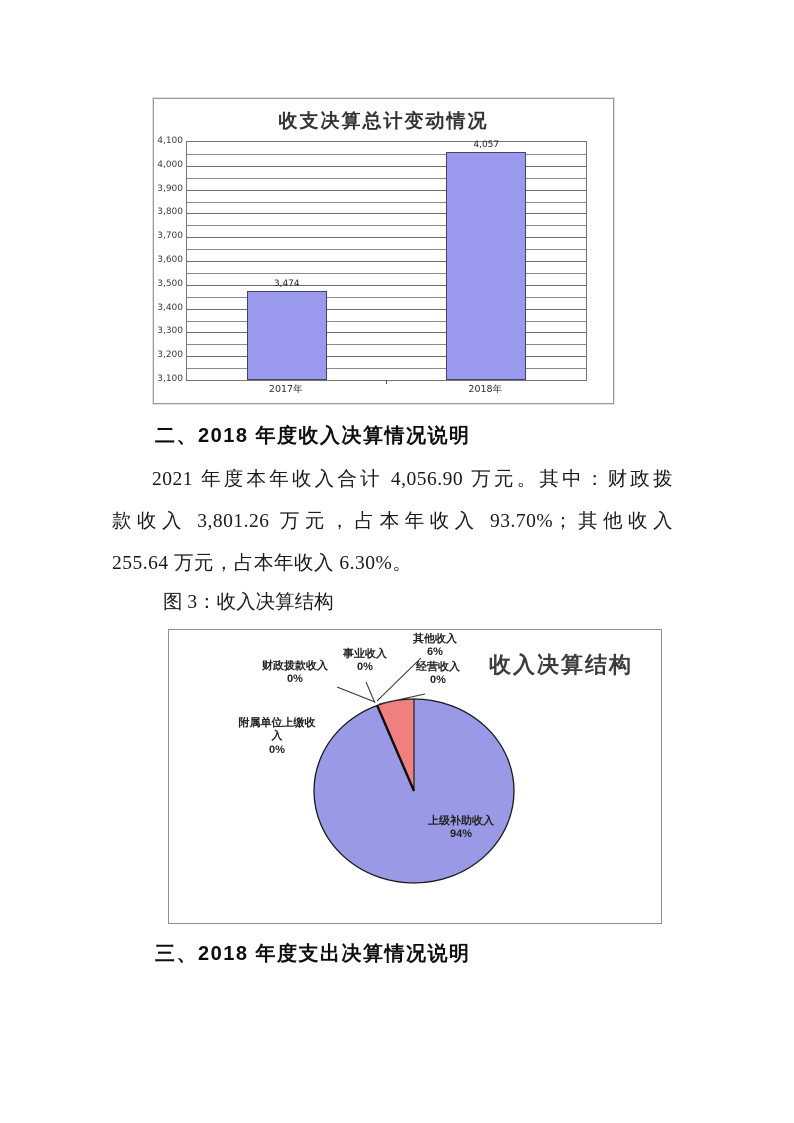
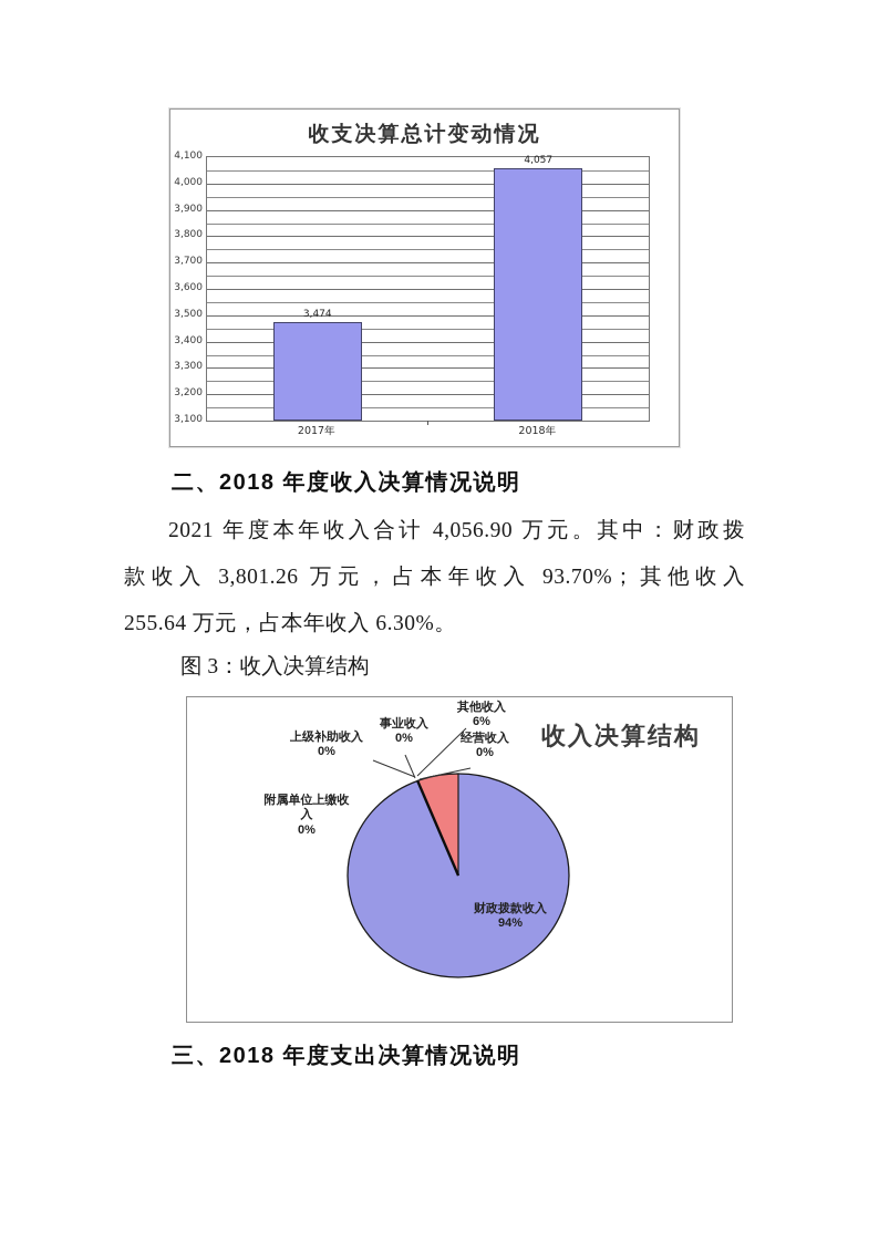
  收支决算总计变动情况
  3,100
  3,200
  3,300
  3,400
  3,500
  3,600
  3,700
  3,800
  3,900
  4,000
  4,100
  3,474
  4,057
  2017年
  2018年
  二、2018 年度收入决算情况说明
  2021 年度本年收入合计 4,056.90 万元。其中：财政拨
  款收入 3,801.26 万元，占本年收入 93.70%；其他收入
  255.64 万元，占本年收入 6.30%。
  图 3：收入决算结构
  收入决算结构
- 财政拨款收入
+ 上级补助收入
  0%
  事业收入
  0%
  其他收入
  6%
  经营收入
  0%
  附属单位上缴收入
  0%
- 上级补助收入
+ 财政拨款收入
  94%
  三、2018 年度支出决算情况说明
